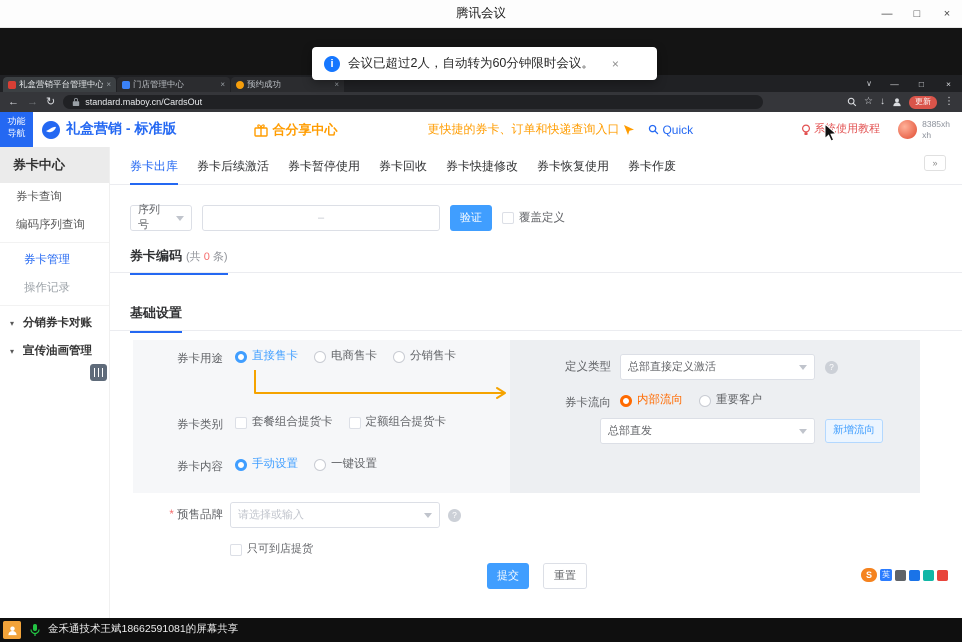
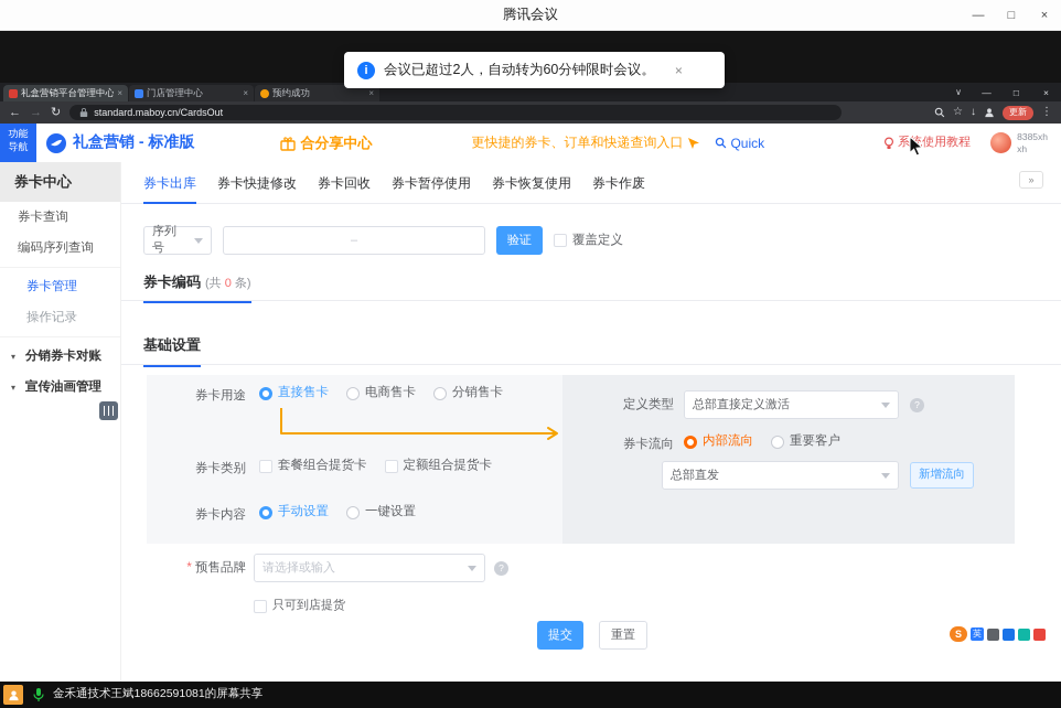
  腾讯会议
  —
  □
  ×
  礼盒营销平台管理中心
  ×
  门店管理中心
  ×
  预约成功
  ×
  ∨
  —
  □
  ×
  ←
  →
  ↻
  standard.maboy.cn/CardsOut
  ☆
  ↓
  更新
  ⋮
  功能
  导航
  礼盒营销 - 标准版
  合分享中心
  更快捷的券卡、订单和快递查询入口
  Quick
  系使用教程
  8385xh
  xh
  券卡中心
  券卡查询
  编码序列查询
  券卡管理
  操作记录
  ▾
  分销券卡对账
  ▾
  宣传油画管理
  券卡出库
- 券卡后续激活
- 券卡暂停使用
+ 券卡快捷修改
  券卡回收
- 券卡快捷修改
+ 券卡暂停使用
  券卡恢复使用
  券卡作废
  »
  序列号
  –
  验证
  覆盖定义
  券卡编码 (共 0 条)
  基础设置
  券卡用途
  直接售卡
  电商售卡
  分销售卡
  券卡类别
  套餐组合提货卡
  定额组合提货卡
  券卡内容
  手动设置
  一键设置
  定义类型
  总部直接定义激活
  ?
  券卡流向
  内部流向
  重要客户
  总部直发
  新增流向
  * 预售品牌
  请选择或输入
  ?
  只可到店提货
  提交
  重置
  S
  英
  i
  会议已超过2人，自动转为60分钟限时会议。
  ×
  金禾通技术王斌18662591081的屏幕共享
